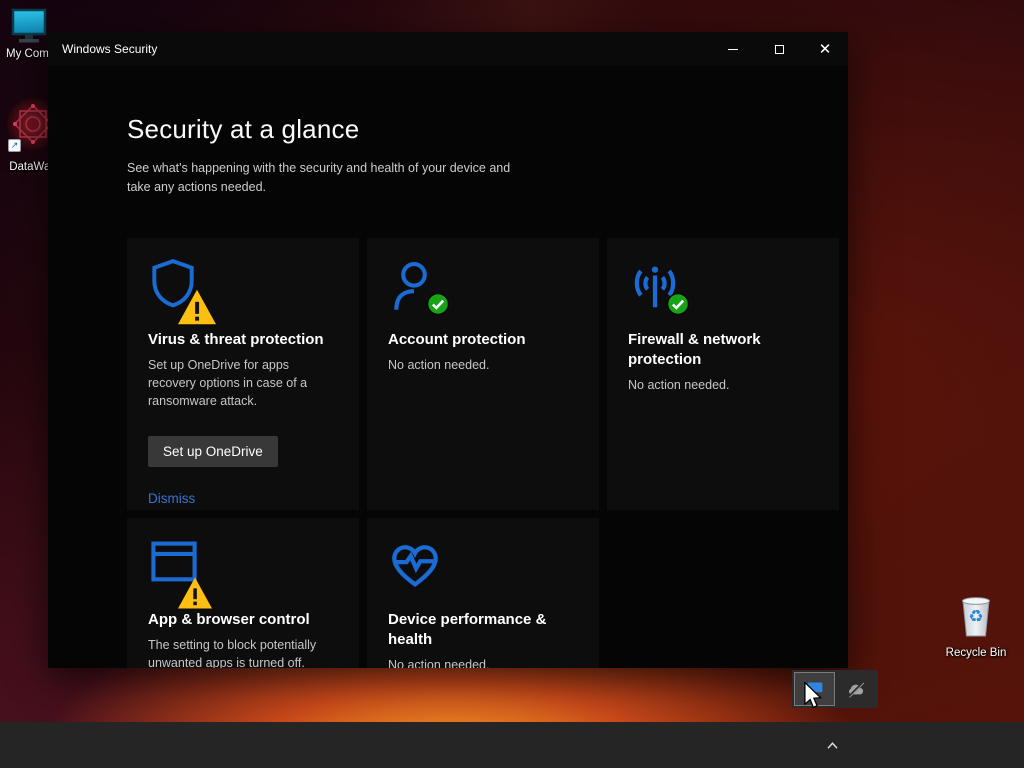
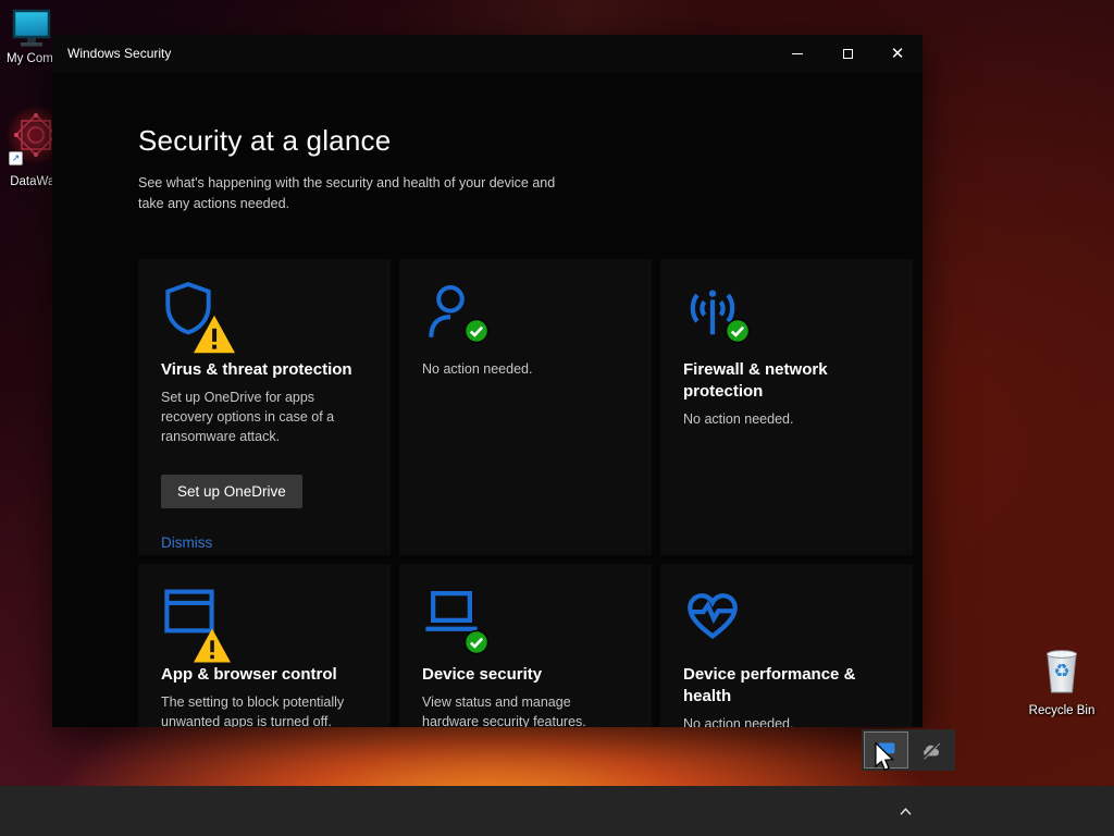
  ↗
  DataW
  ♻
  Recycle Bin
  Windows Security
  ✕
  Security at a glance
  See what's happening with the security and health of your device and take any actions needed.
  Virus & threat protection
  Set up OneDrive for apps recovery options in case of a ransomware attack.
  Set up OneDrive
  Dismiss
- Account protection
  No action needed.
  Firewall & network protection
  No action needed.
  App & browser control
  The setting to block potentially unwanted apps is turned off.
+ Device security
+ View status and manage hardware security features.
  Device performance & health
  No action needed.
